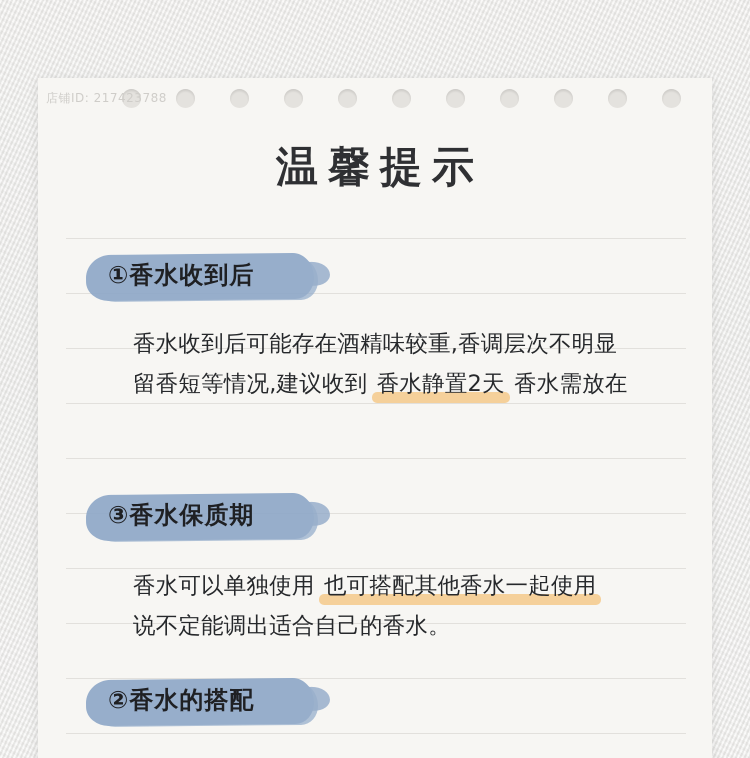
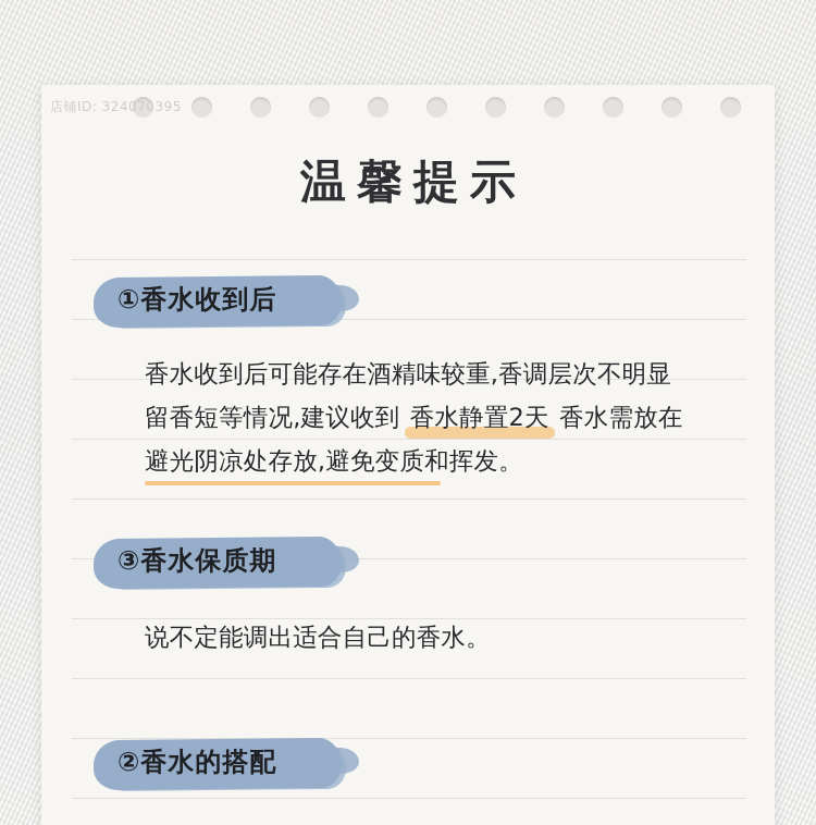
- 店铺ID: 217423788
+ 店铺ID: 324070395
  温馨提示
  ①香水收到后
  香水收到后可能存在酒精味较重,香调层次不明显
  留香短等情况,建议收到 香水静置2天 香水需放在
+ 避光阴凉处存放,避免变质和挥发。
  ③香水保质期
- 香水可以单独使用 也可搭配其他香水一起使用
  说不定能调出适合自己的香水。
  ②香水的搭配
